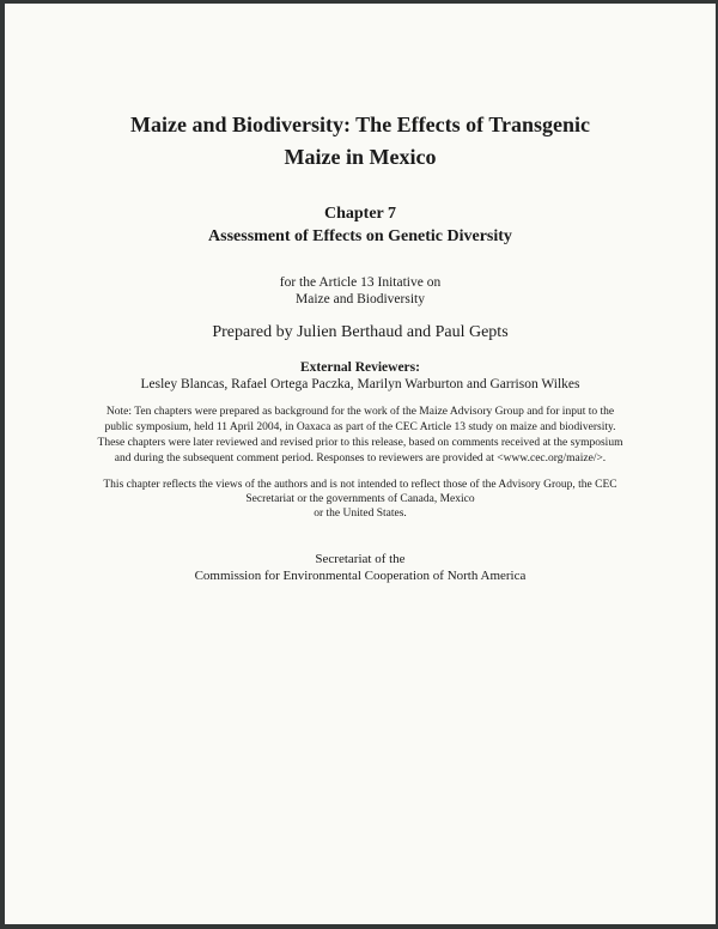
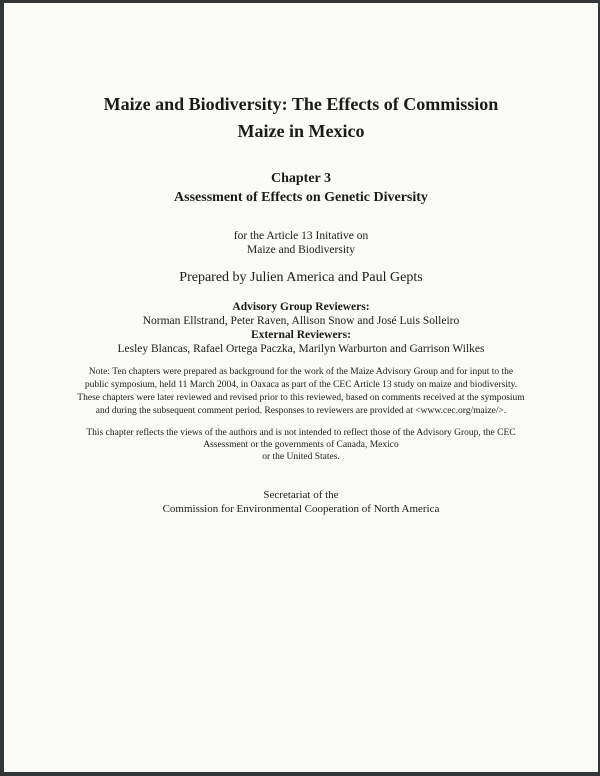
- Maize and Biodiversity: The Effects of Transgenic
+ Maize and Biodiversity: The Effects of Commission
  Maize in Mexico
- Chapter 7
+ Chapter 3
  Assessment of Effects on Genetic Diversity
  for the Article 13 Initative on
  Maize and Biodiversity
- Prepared by Julien Berthaud and Paul Gepts
+ Prepared by Julien America and Paul Gepts
+ Advisory Group Reviewers:
+ Norman Ellstrand, Peter Raven, Allison Snow and José Luis Solleiro
  External Reviewers:
  Lesley Blancas, Rafael Ortega Paczka, Marilyn Warburton and Garrison Wilkes
  Note: Ten chapters were prepared as background for the work of the Maize Advisory Group and for input to the
- public symposium, held 11 April 2004, in Oaxaca as part of the CEC Article 13 study on maize and biodiversity.
+ public symposium, held 11 March 2004, in Oaxaca as part of the CEC Article 13 study on maize and biodiversity.
- These chapters were later reviewed and revised prior to this release, based on comments received at the symposium
+ These chapters were later reviewed and revised prior to this reviewed, based on comments received at the symposium
  and during the subsequent comment period. Responses to reviewers are provided at <www.cec.org/maize/>.
  This chapter reflects the views of the authors and is not intended to reflect those of the Advisory Group, the CEC
- Secretariat or the governments of Canada, Mexico
+ Assessment or the governments of Canada, Mexico
  or the United States.
  Secretariat of the
  Commission for Environmental Cooperation of North America
